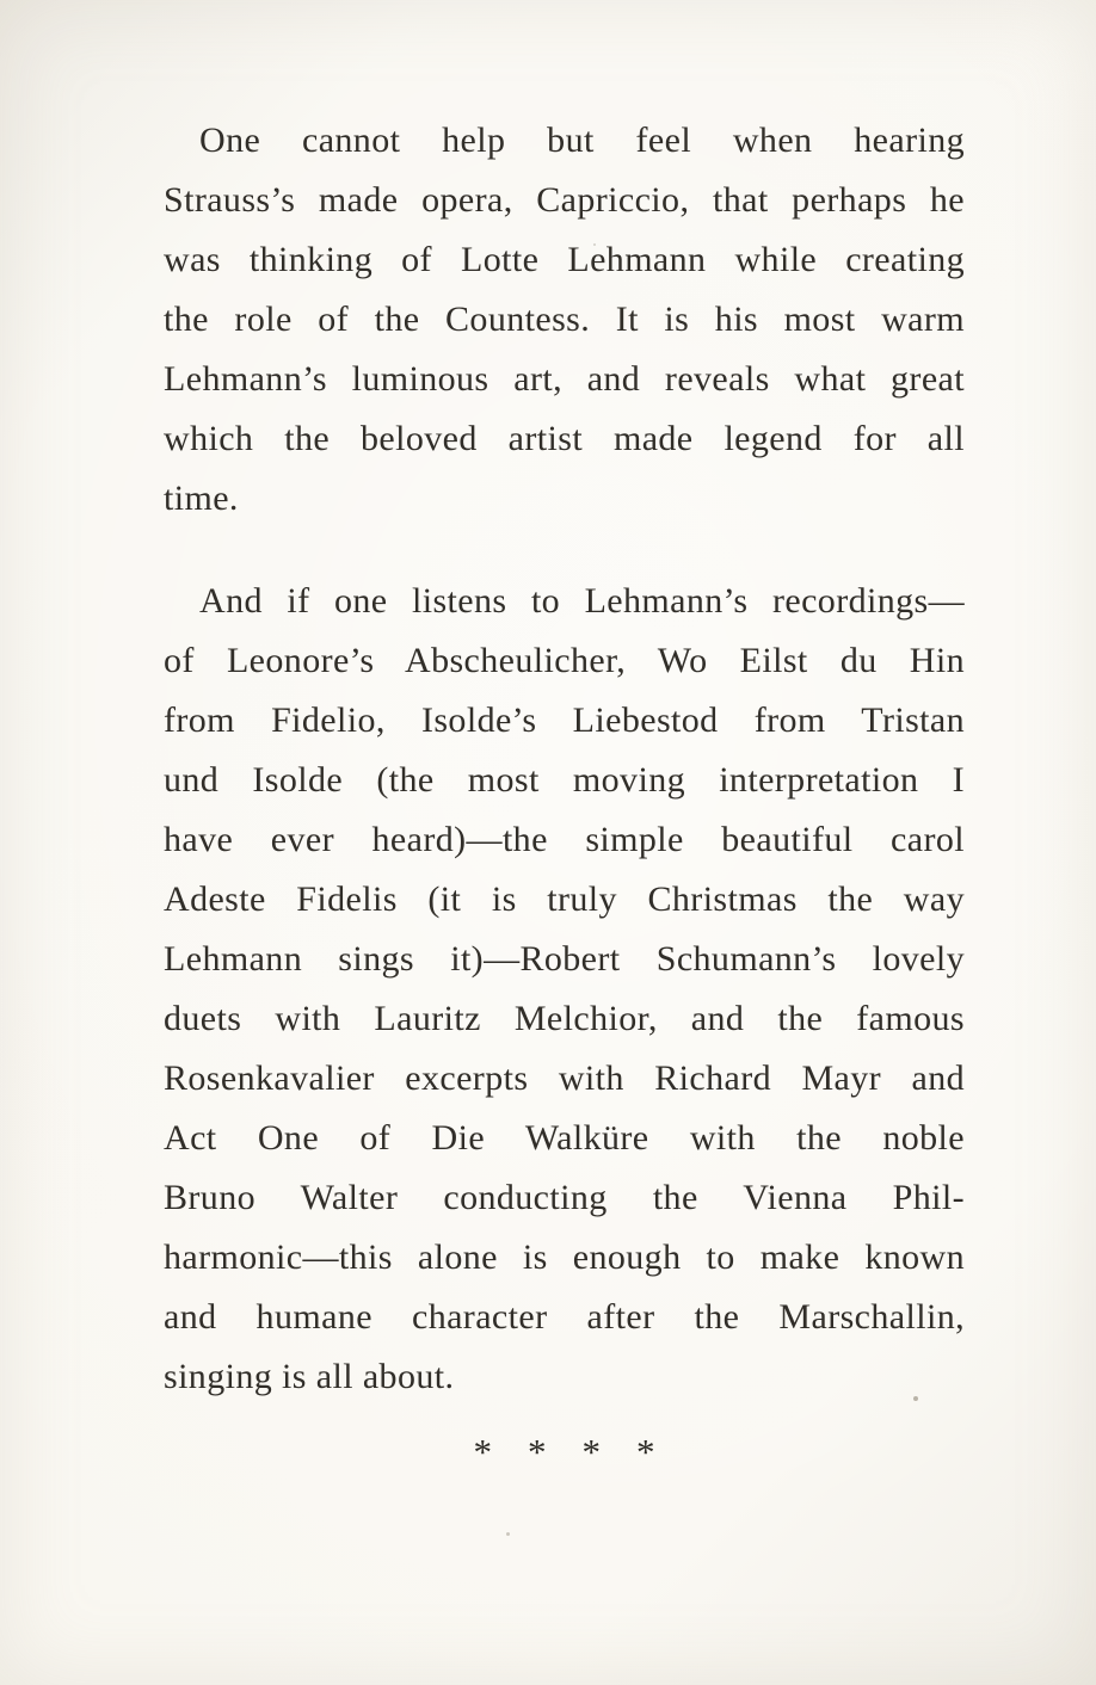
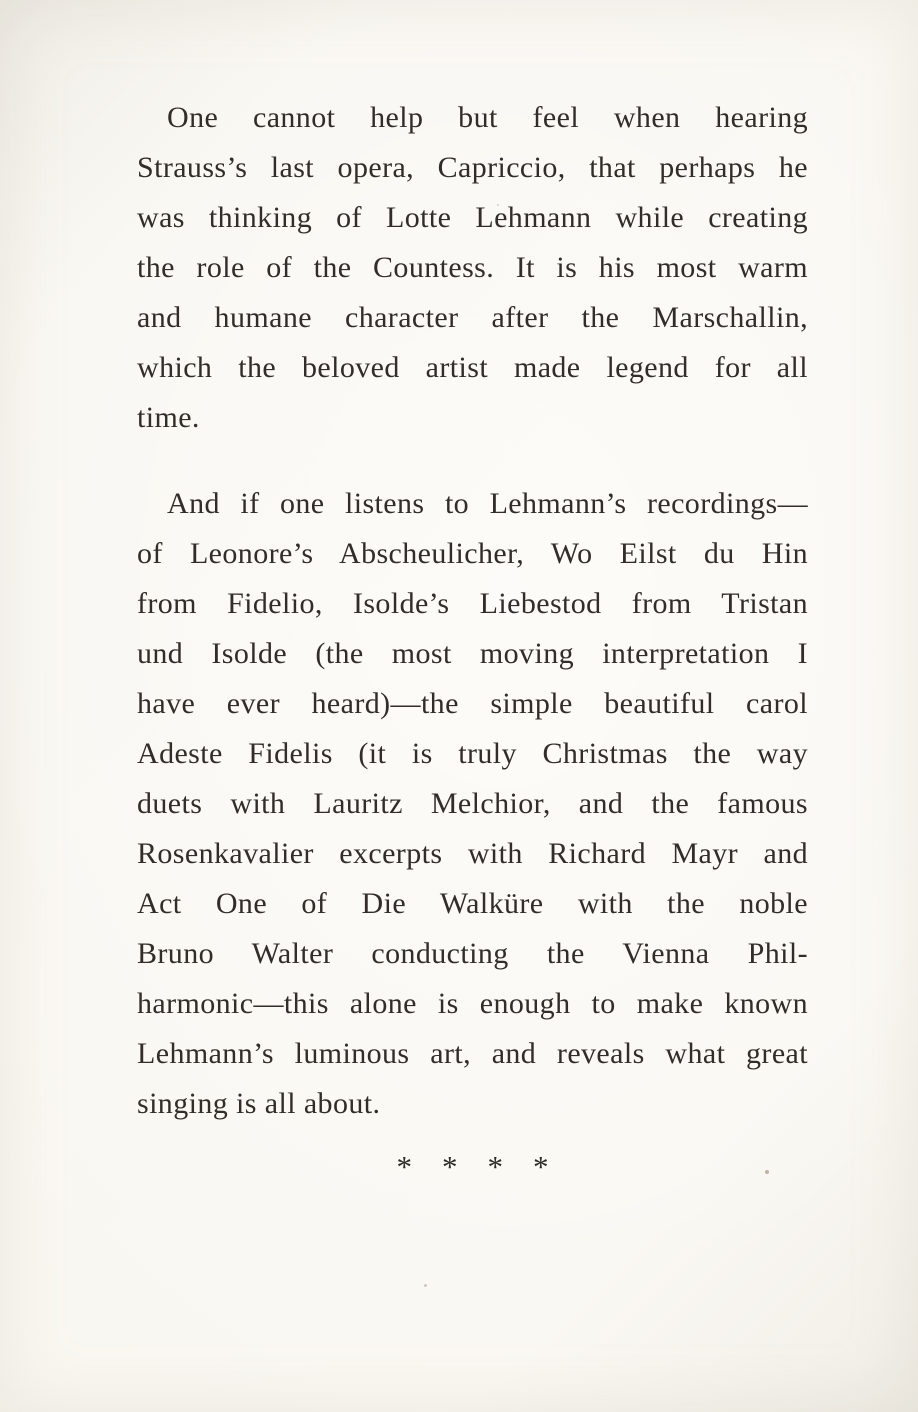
  One cannot help but feel when hearing
- Strauss’s made opera, Capriccio, that perhaps he
+ Strauss’s last opera, Capriccio, that perhaps he
  was thinking of Lotte Lehmann while creating
  the role of the Countess. It is his most warm
- Lehmann’s luminous art, and reveals what great
+ and humane character after the Marschallin,
  which the beloved artist made legend for all
  time.
  And if one listens to Lehmann’s recordings—
  of Leonore’s Abscheulicher, Wo Eilst du Hin
  from Fidelio, Isolde’s Liebestod from Tristan
  und Isolde (the most moving interpretation I
  have ever heard)—the simple beautiful carol
  Adeste Fidelis (it is truly Christmas the way
- Lehmann sings it)—Robert Schumann’s lovely
  duets with Lauritz Melchior, and the famous
  Rosenkavalier excerpts with Richard Mayr and
  Act One of Die Walküre with the noble
  Bruno Walter conducting the Vienna Phil-
  harmonic—this alone is enough to make known
- and humane character after the Marschallin,
+ Lehmann’s luminous art, and reveals what great
  singing is all about.
  *
  *
  *
  *
